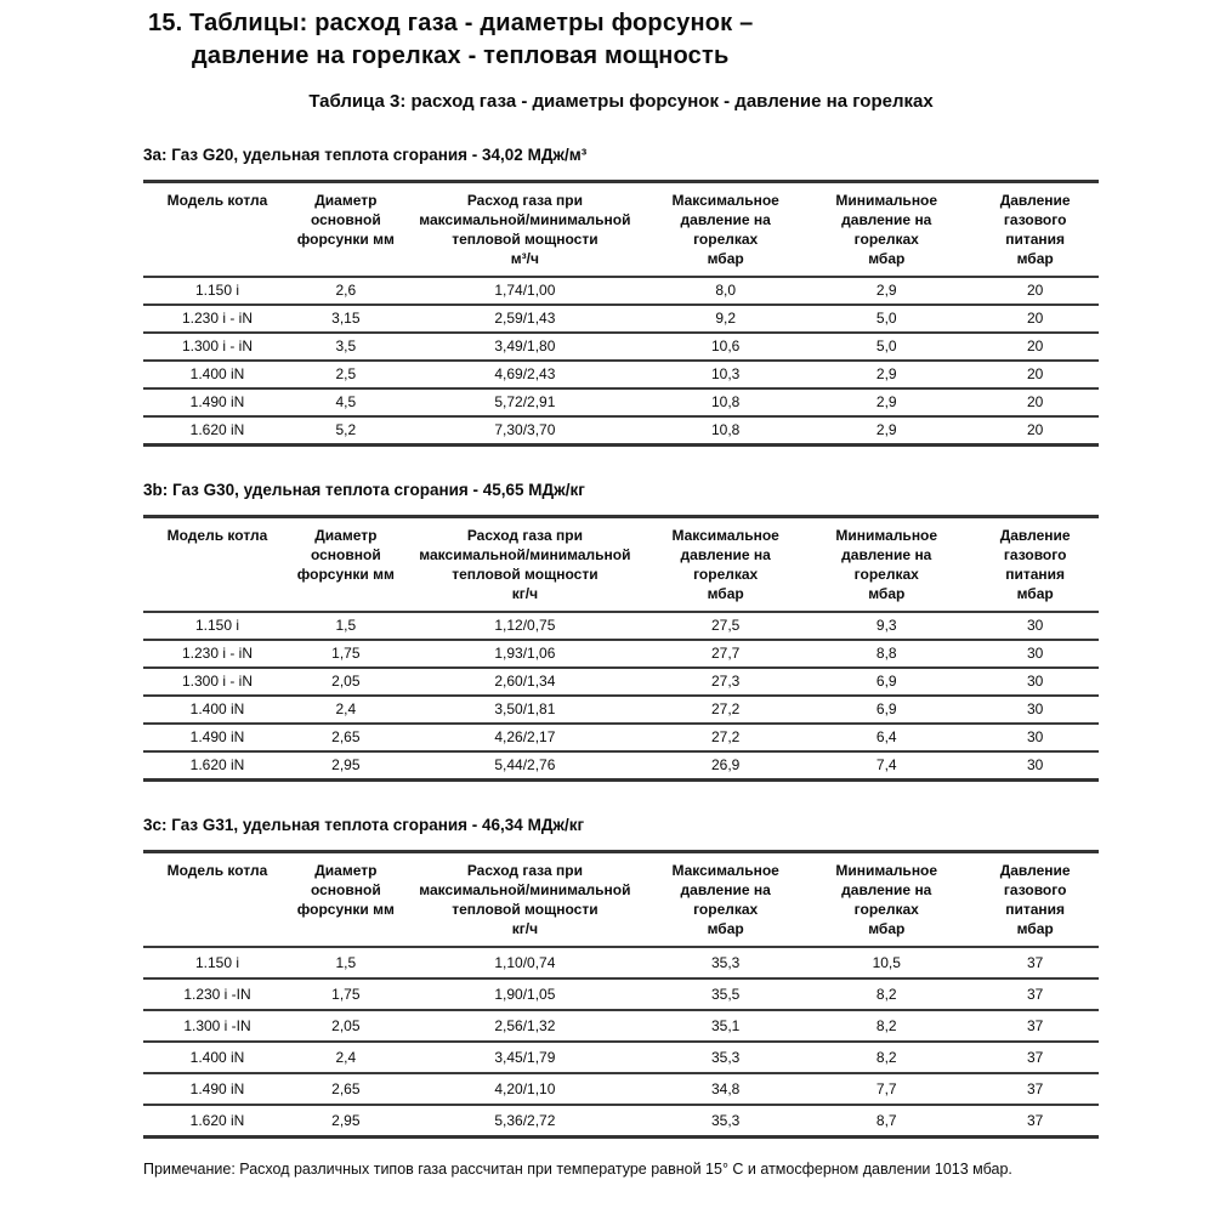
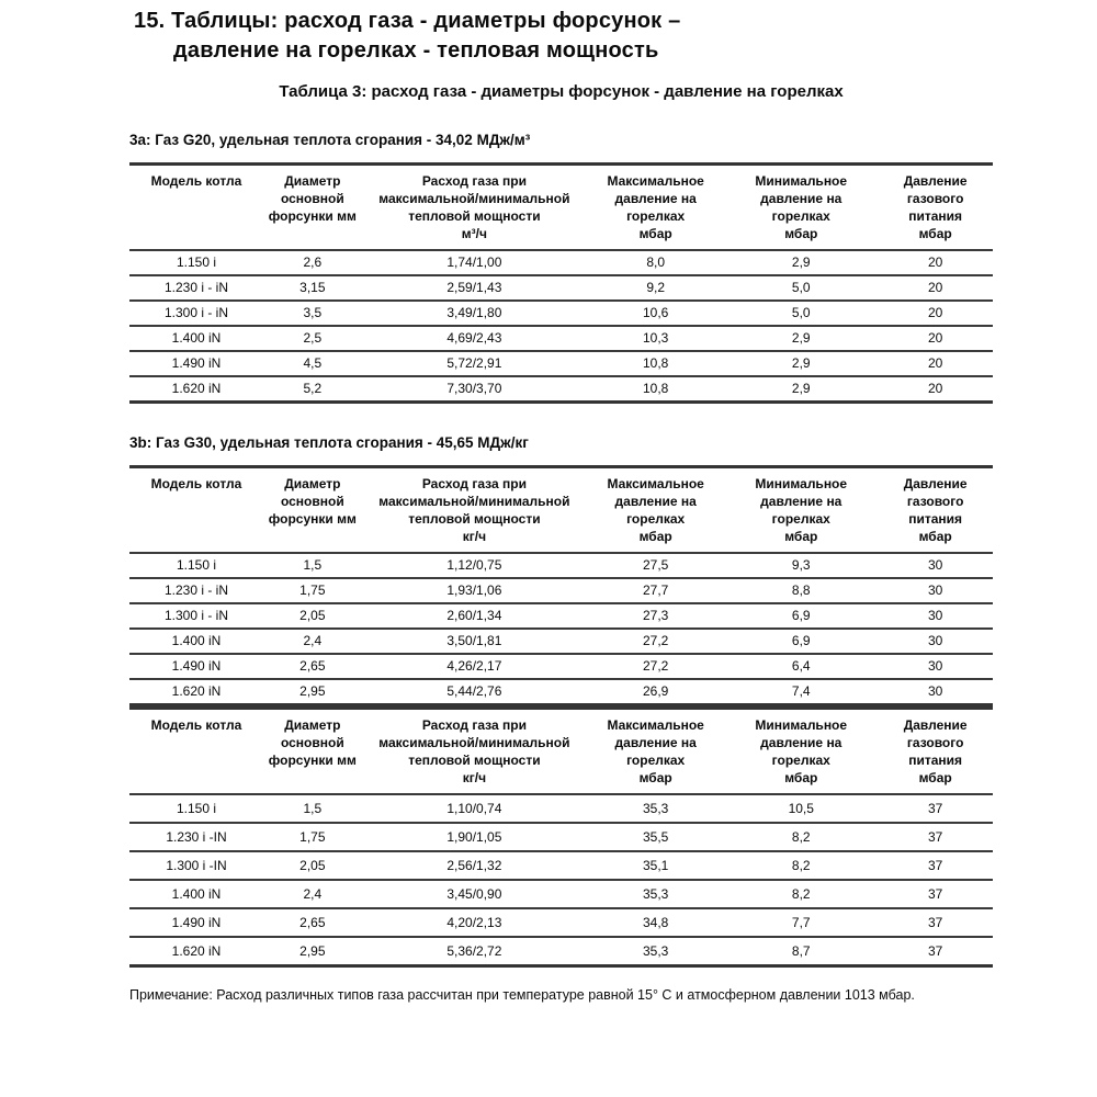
  15. Таблицы: расход газа - диаметры форсунок –
  давление на горелках - тепловая мощность
  Таблица 3: расход газа - диаметры форсунок - давление на горелках
  3a: Газ G20, удельная теплота сгорания - 34,02 МДж/м³
  Модель котла	Диаметр основной форсунки мм	Расход газа при максимальной/минимальной тепловой мощности м³/ч	Максимальное давление на горелках мбар	Минимальное давление на горелках мбар	Давление газового питания мбар
  1.150 i	2,6	1,74/1,00	8,0	2,9	20
  1.230 i - iN	3,15	2,59/1,43	9,2	5,0	20
  1.300 i - iN	3,5	3,49/1,80	10,6	5,0	20
  1.400 iN	2,5	4,69/2,43	10,3	2,9	20
  1.490 iN	4,5	5,72/2,91	10,8	2,9	20
  1.620 iN	5,2	7,30/3,70	10,8	2,9	20
  3b: Газ G30, удельная теплота сгорания - 45,65 МДж/кг
  Модель котла	Диаметр основной форсунки мм	Расход газа при максимальной/минимальной тепловой мощности кг/ч	Максимальное давление на горелках мбар	Минимальное давление на горелках мбар	Давление газового питания мбар
  1.150 i	1,5	1,12/0,75	27,5	9,3	30
  1.230 i - iN	1,75	1,93/1,06	27,7	8,8	30
  1.300 i - iN	2,05	2,60/1,34	27,3	6,9	30
  1.400 iN	2,4	3,50/1,81	27,2	6,9	30
  1.490 iN	2,65	4,26/2,17	27,2	6,4	30
  1.620 iN	2,95	5,44/2,76	26,9	7,4	30
- 3c: Газ G31, удельная теплота сгорания - 46,34 МДж/кг
  Модель котла	Диаметр основной форсунки мм	Расход газа при максимальной/минимальной тепловой мощности кг/ч	Максимальное давление на горелках мбар	Минимальное давление на горелках мбар	Давление газового питания мбар
  1.150 i	1,5	1,10/0,74	35,3	10,5	37
  1.230 i -IN	1,75	1,90/1,05	35,5	8,2	37
  1.300 i -IN	2,05	2,56/1,32	35,1	8,2	37
- 1.400 iN	2,4	3,45/1,79	35,3	8,2	37
+ 1.400 iN	2,4	3,45/0,90	35,3	8,2	37
- 1.490 iN	2,65	4,20/1,10	34,8	7,7	37
+ 1.490 iN	2,65	4,20/2,13	34,8	7,7	37
  1.620 iN	2,95	5,36/2,72	35,3	8,7	37
  Примечание: Расход различных типов газа рассчитан при температуре равной 15° C и атмосферном давлении 1013 мбар.
